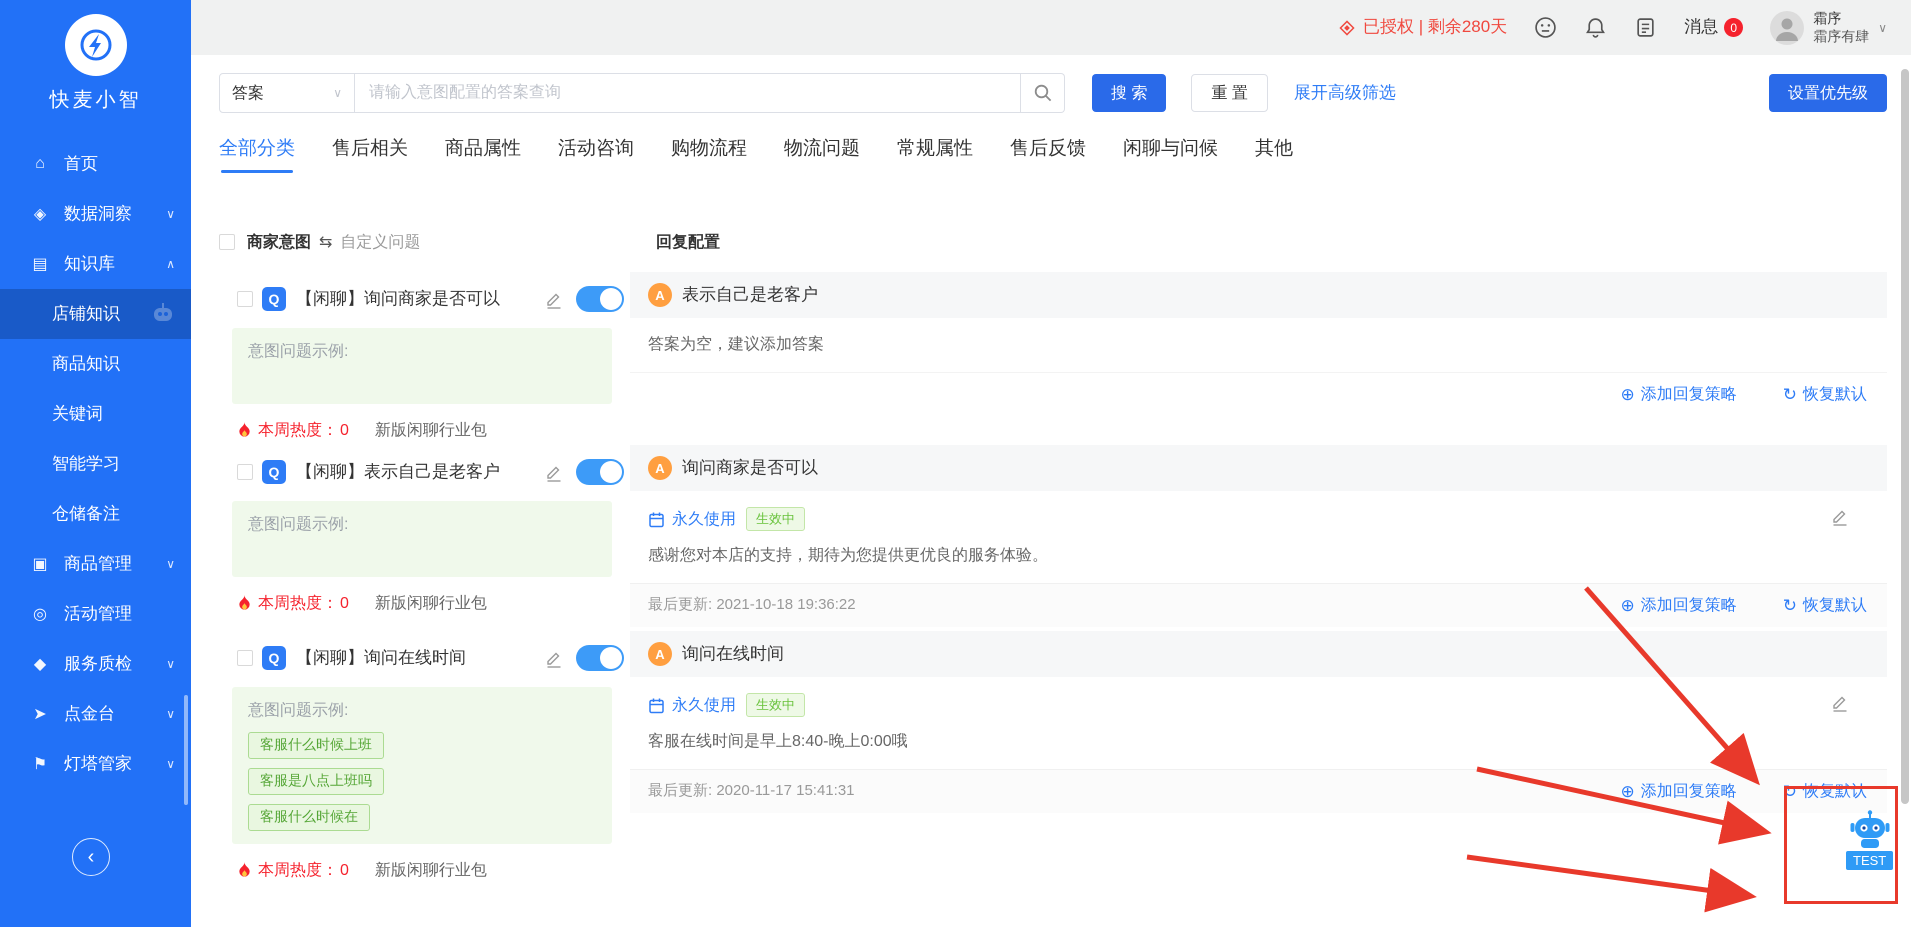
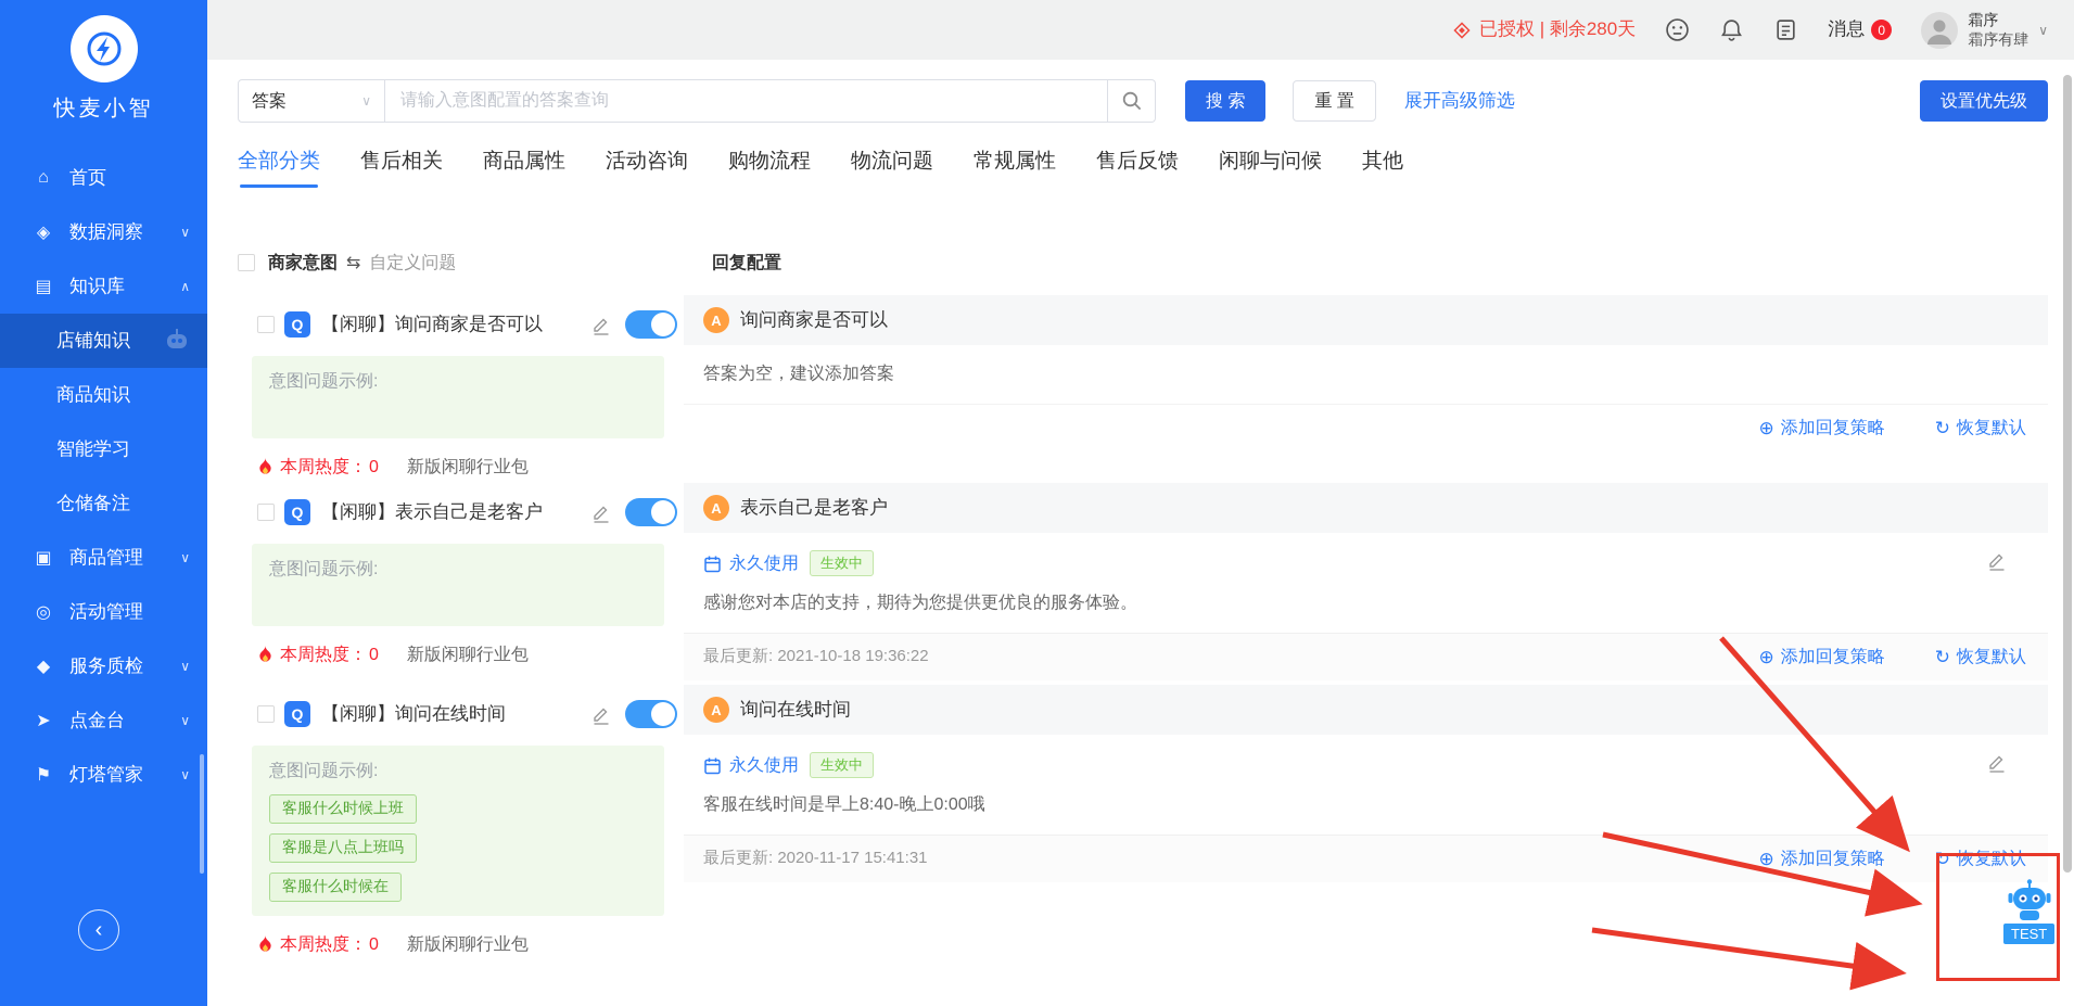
  快麦小智
  ⌂
  首页
  ◈
  数据洞察
  ∨
  ▤
  知识库
  ∧
  店铺知识
  商品知识
- 关键词
  智能学习
  仓储备注
  ▣
  商品管理
  ∨
  ◎
  活动管理
  ◆
  服务质检
  ∨
  ➤
  点金台
  ∨
  ⚑
  灯塔管家
  ∨
  ‹
  已授权 | 剩余280天
  消息
  0
  霜序
  霜序有肆
  ∨
  答案
  ∨
  请输入意图配置的答案查询
  搜 索
  重 置
  展开高级筛选
  设置优先级
  全部分类
  售后相关
  商品属性
  活动咨询
  购物流程
  物流问题
  常规属性
  售后反馈
  闲聊与问候
  其他
  商家意图
  ⇆
  自定义问题
  回复配置
  Q
  【闲聊】询问商家是否可以
  意图问题示例:
  本周热度：
  0
  新版闲聊行业包
  A
- 表示自己是老客户
+ 询问商家是否可以
  答案为空，建议添加答案
  ⊕
  添加回复策略
  ↻
  恢复默认
  Q
  【闲聊】表示自己是老客户
  意图问题示例:
  本周热度：
  0
  新版闲聊行业包
  A
- 询问商家是否可以
+ 表示自己是老客户
  永久使用
  生效中
  感谢您对本店的支持，期待为您提供更优良的服务体验。
  最后更新: 2021-10-18 19:36:22
  ⊕
  添加回复策略
  ↻
  恢复默认
  Q
  【闲聊】询问在线时间
  意图问题示例:
  客服什么时候上班
  客服是八点上班吗
  客服什么时候在
  本周热度：
  0
  新版闲聊行业包
  A
  询问在线时间
  永久使用
  生效中
  客服在线时间是早上8:40-晚上0:00哦
  最后更新: 2020-11-17 15:41:31
  ⊕
  添加回复策略
  ↻
  恢复默认
  TEST
